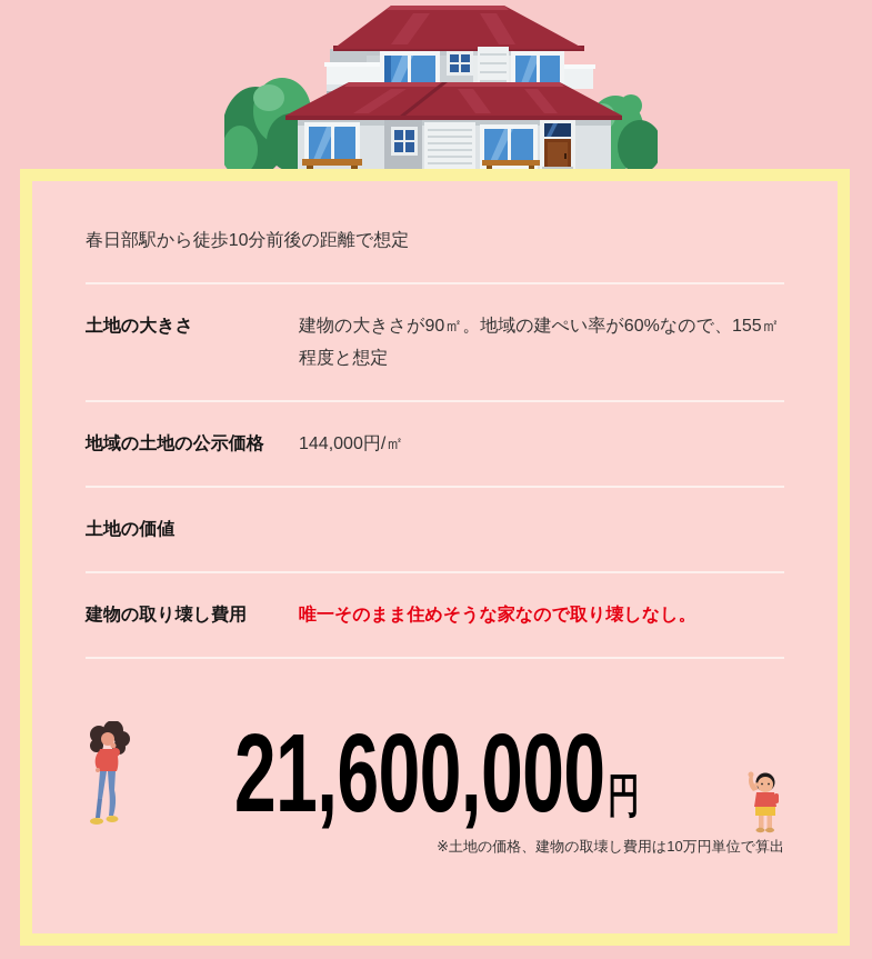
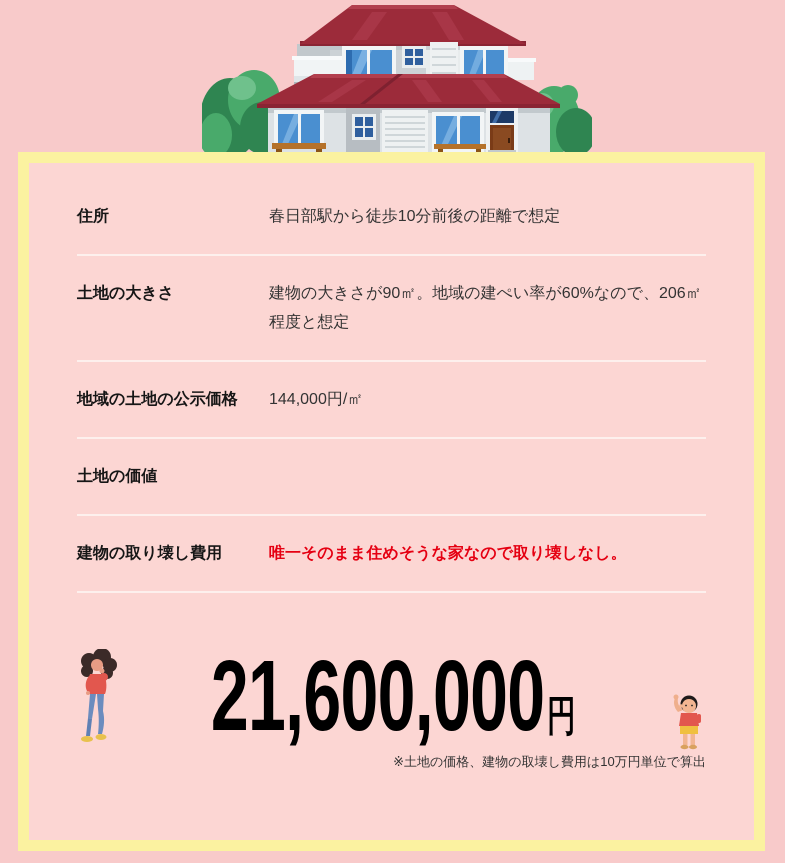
+ 住所
  春日部駅から徒歩10分前後の距離で想定
  土地の大きさ
- 建物の大きさが90㎡。地域の建ぺい率が60%なので、155㎡程度と想定
+ 建物の大きさが90㎡。地域の建ぺい率が60%なので、206㎡程度と想定
  地域の土地の公示価格
  144,000円/㎡
  土地の価値
  建物の取り壊し費用
  唯一そのまま住めそうな家なので取り壊しなし。
  21,600,000円
  ※土地の価格、建物の取壊し費用は10万円単位で算出
